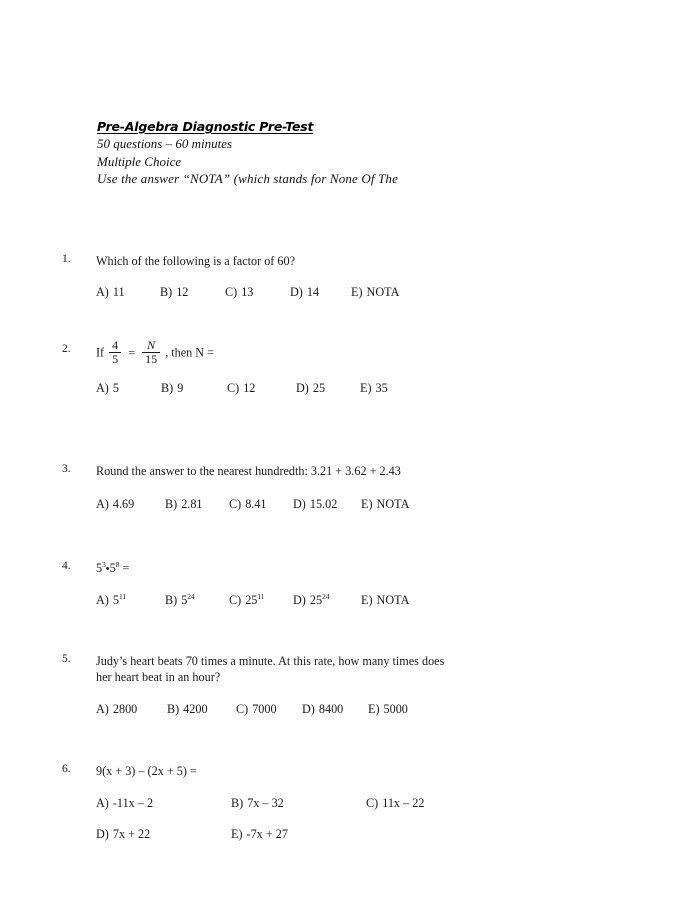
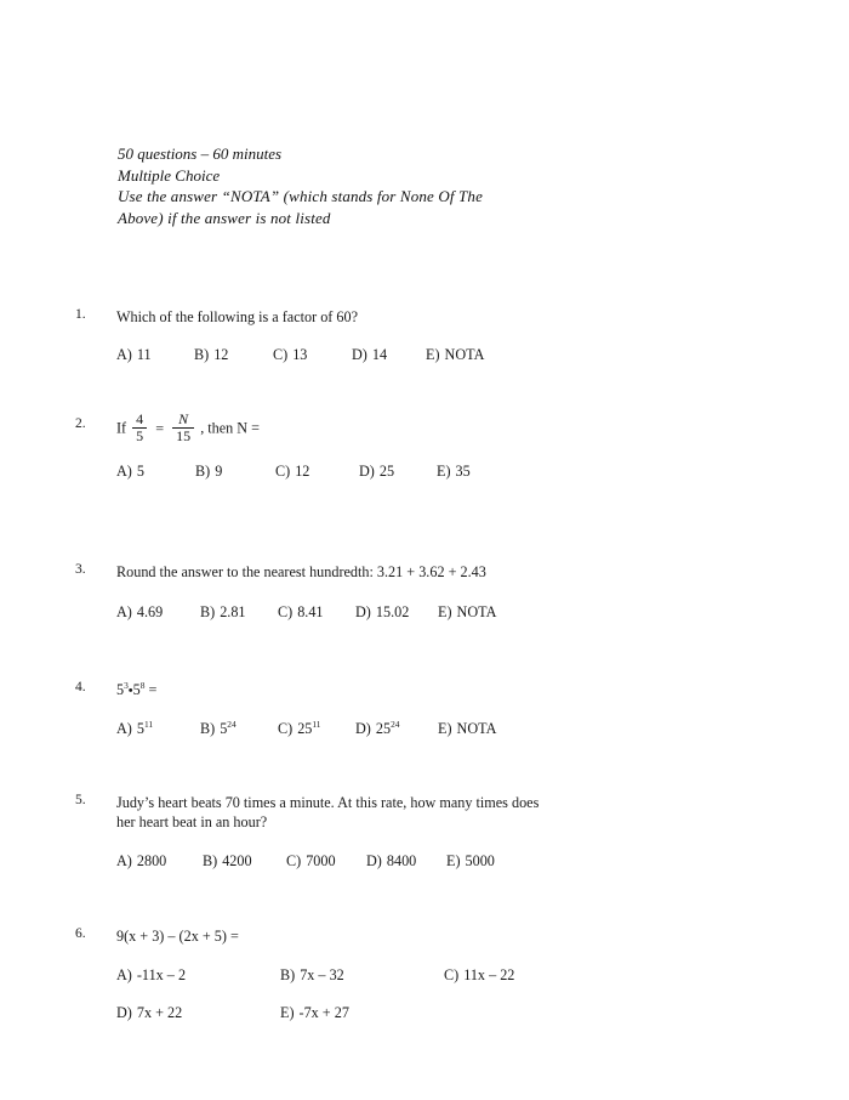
- Pre-Algebra Diagnostic Pre-Test
  50 questions – 60 minutes
  Multiple Choice
  Use the answer “NOTA” (which stands for None Of The
+ Above) if the answer is not listed
  1.
  Which of the following is a factor of 60?
  A) 11 B) 12 C) 13 D) 14 E) NOTA
  2.
  If
  4
  5
  =
  N
  15
  , then N =
  A) 5 B) 9 C) 12 D) 25 E) 35
  3.
  Round the answer to the nearest hundredth: 3.21 + 3.62 + 2.43
  A) 4.69 B) 2.81 C) 8.41 D) 15.02 E) NOTA
  4.
  53•58 =
  A) 511 B) 524 C) 2511 D) 2524 E) NOTA
  5.
  Judy’s heart beats 70 times a minute. At this rate, how many times does her heart beat in an hour?
  A) 2800 B) 4200 C) 7000 D) 8400 E) 5000
  6.
  9(x + 3) – (2x + 5) =
  A) -11x – 2 B) 7x – 32 C) 11x – 22
  D) 7x + 22 E) -7x + 27
